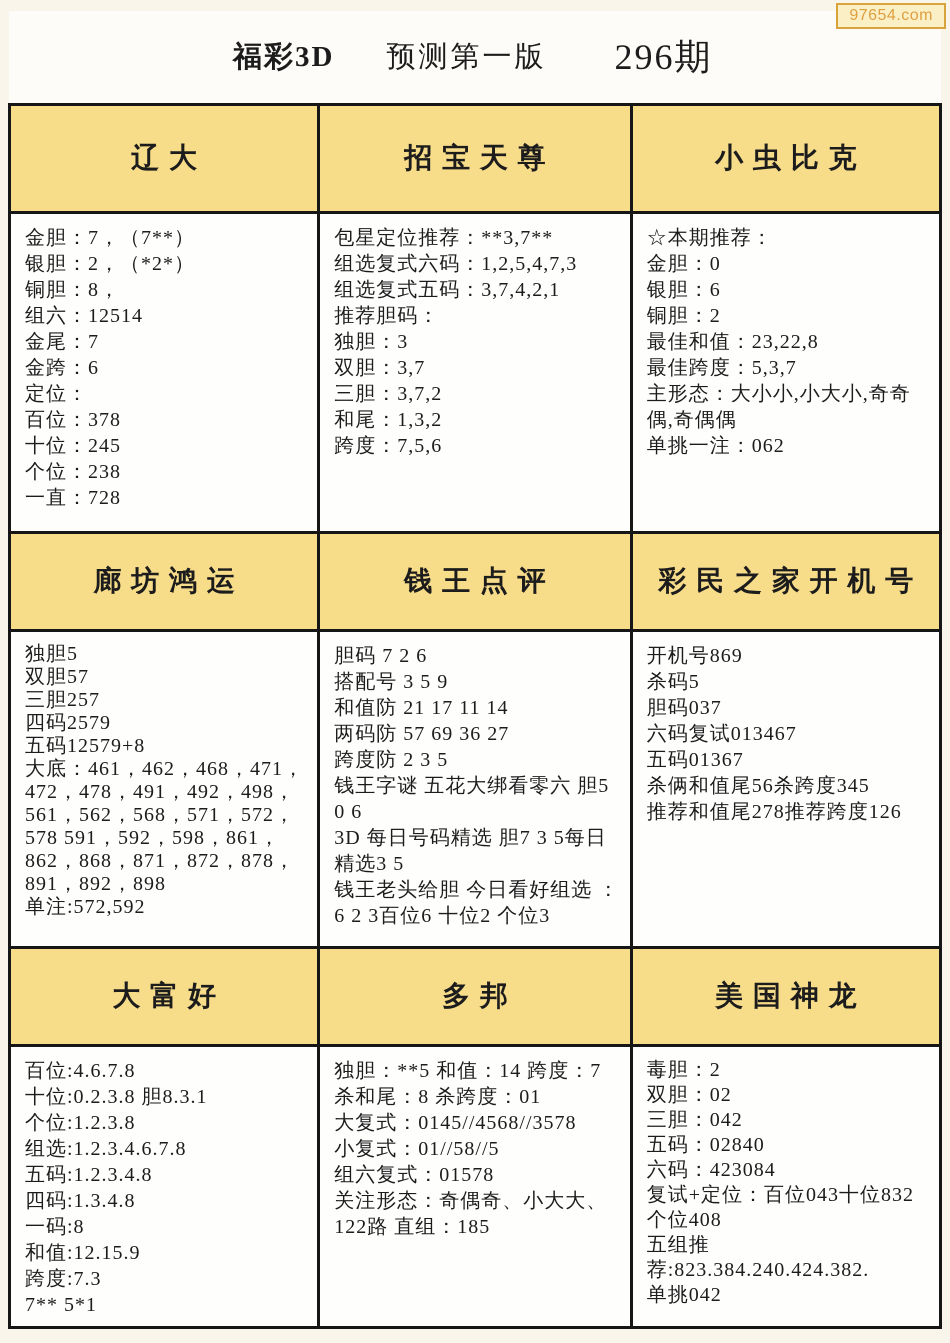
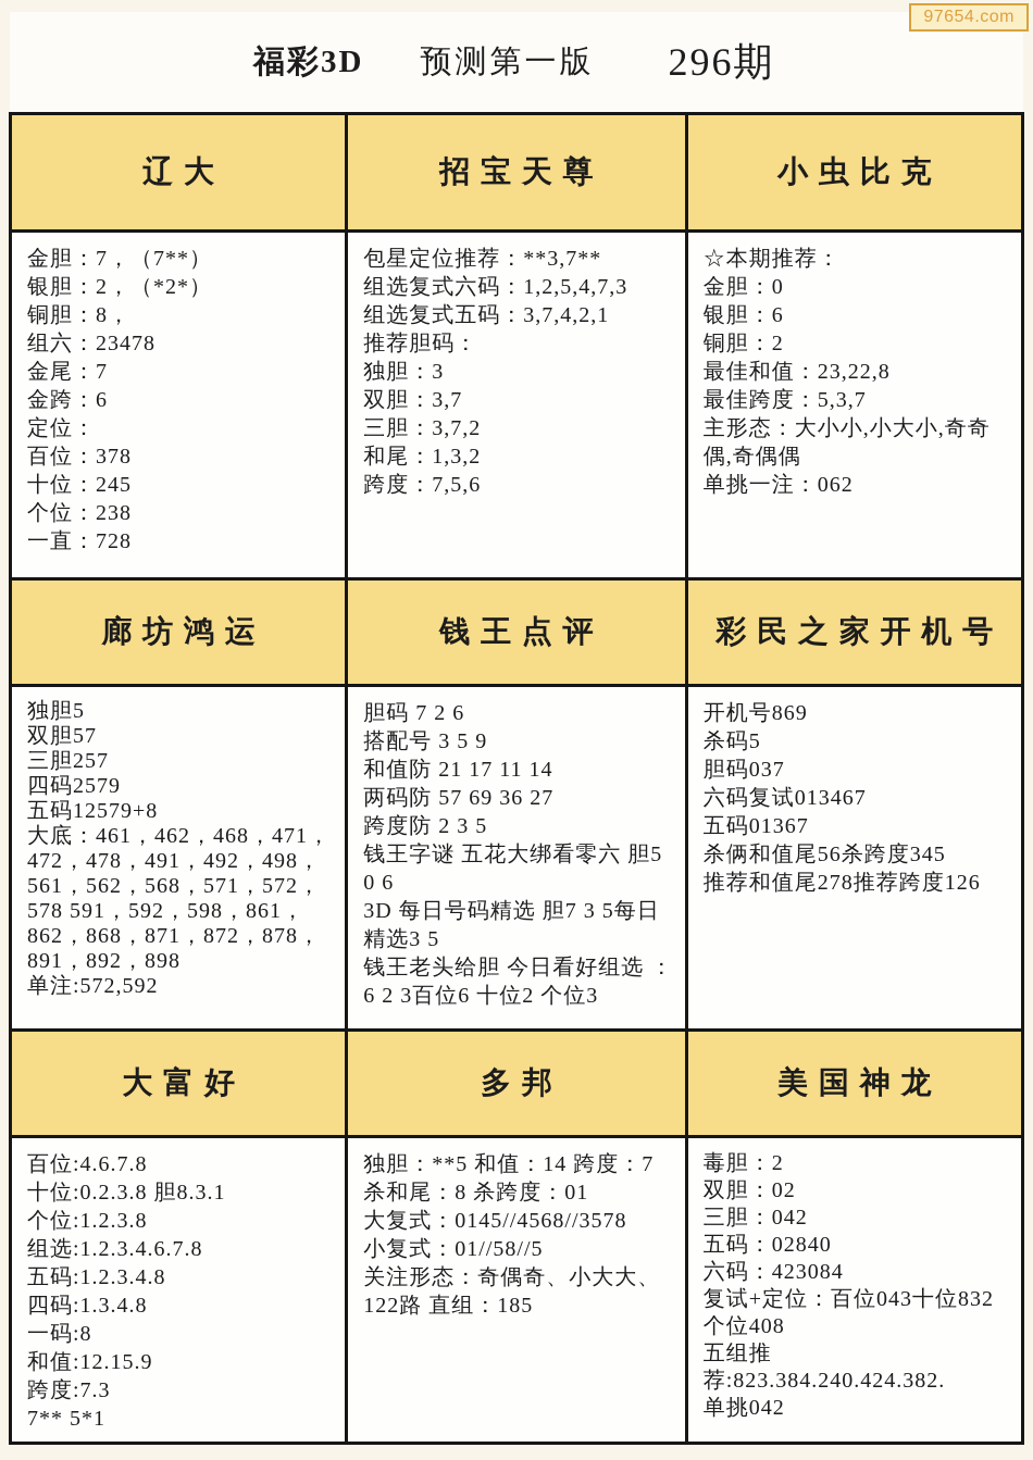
  97654.com
  福彩3D
  预测第一版
  296期
  辽大
  招宝天尊
  小虫比克
  金胆：7，（7**）
  银胆：2，（*2*）
  铜胆：8，
- 组六：12514
+ 组六：23478
  金尾：7
  金跨：6
  定位：
  百位：378
  十位：245
  个位：238
  一直：728
  包星定位推荐：**3,7**
  组选复式六码：1,2,5,4,7,3
  组选复式五码：3,7,4,2,1
  推荐胆码：
  独胆：3
  双胆：3,7
  三胆：3,7,2
  和尾：1,3,2
  跨度：7,5,6
  ☆本期推荐：
  金胆：0
  银胆：6
  铜胆：2
  最佳和值：23,22,8
  最佳跨度：5,3,7
  主形态：大小小,小大小,奇奇偶,奇偶偶
  单挑一注：062
  廊坊鸿运
  钱王点评
  彩民之家开机号
  独胆5
  双胆57
  三胆257
  四码2579
  五码12579+8
  大底：461，462，468，471，472，478，491，492，498，561，562，568，571，572，578 591，592，598，861，862，868，871，872，878，891，892，898
  单注:572,592
  胆码 7 2 6
  搭配号 3 5 9
  和值防 21 17 11 14
  两码防 57 69 36 27
  跨度防 2 3 5
  钱王字谜 五花大绑看零六 胆5 0 6
  3D 每日号码精选 胆7 3 5每日精选3 5
  钱王老头给胆 今日看好组选 ：6 2 3百位6 十位2 个位3
  开机号869
  杀码5
  胆码037
  六码复试013467
  五码01367
  杀俩和值尾56杀跨度345
  推荐和值尾278推荐跨度126
  大富好
  多邦
  美国神龙
  百位:4.6.7.8
  十位:0.2.3.8 胆8.3.1
  个位:1.2.3.8
  组选:1.2.3.4.6.7.8
  五码:1.2.3.4.8
  四码:1.3.4.8
  一码:8
  和值:12.15.9
  跨度:7.3
  7** 5*1
  独胆：**5 和值：14 跨度：7 杀和尾：8 杀跨度：01
  大复式：0145//4568//3578
  小复式：01//58//5
- 组六复式：01578
  关注形态：奇偶奇、小大大、122路 直组：185
  毒胆：2
  双胆：02
  三胆：042
  五码：02840
  六码：423084
  复试+定位：百位043十位832个位408
  五组推
  荐:823.384.240.424.382.
  单挑042
